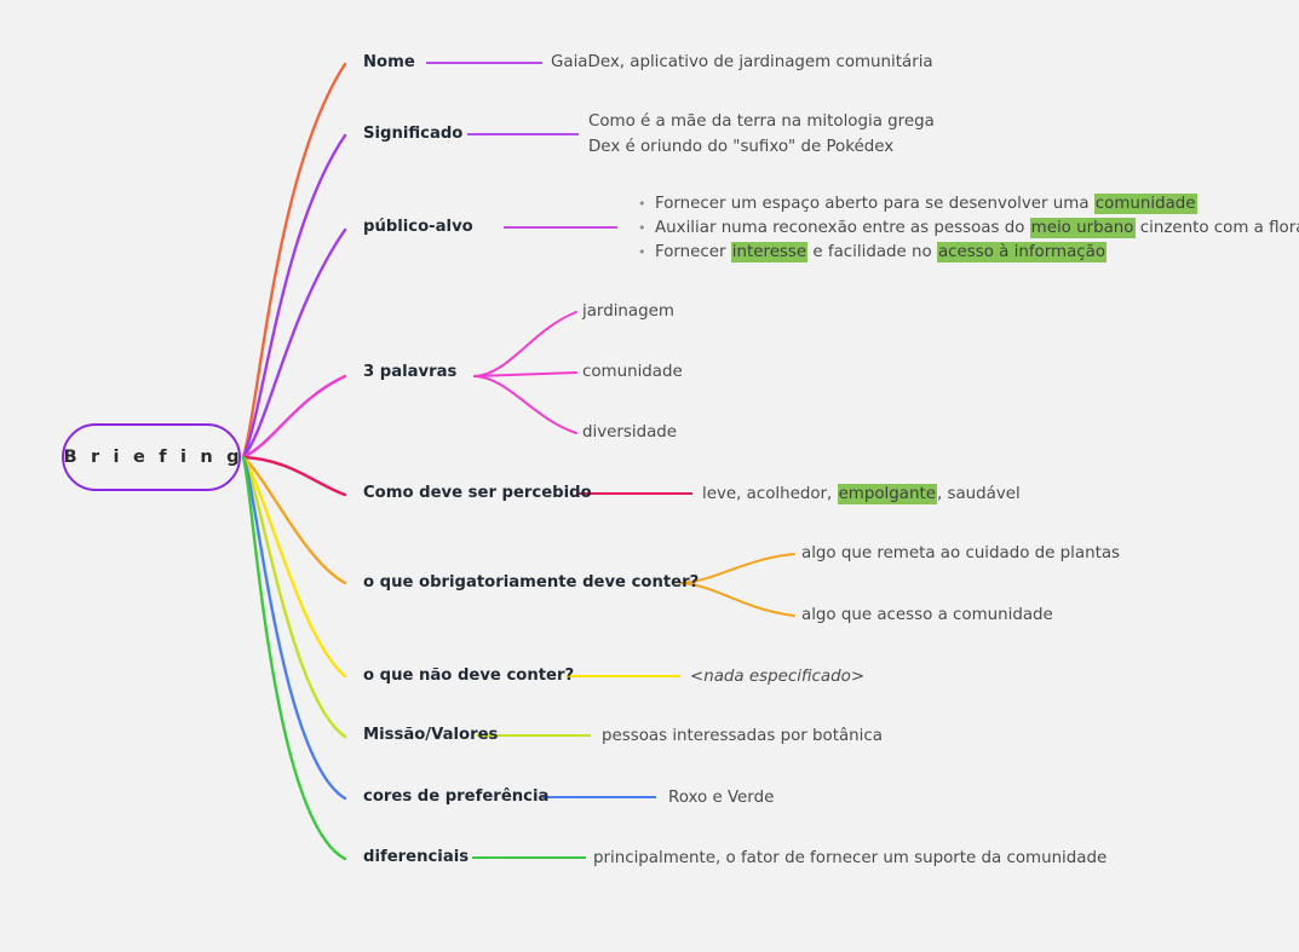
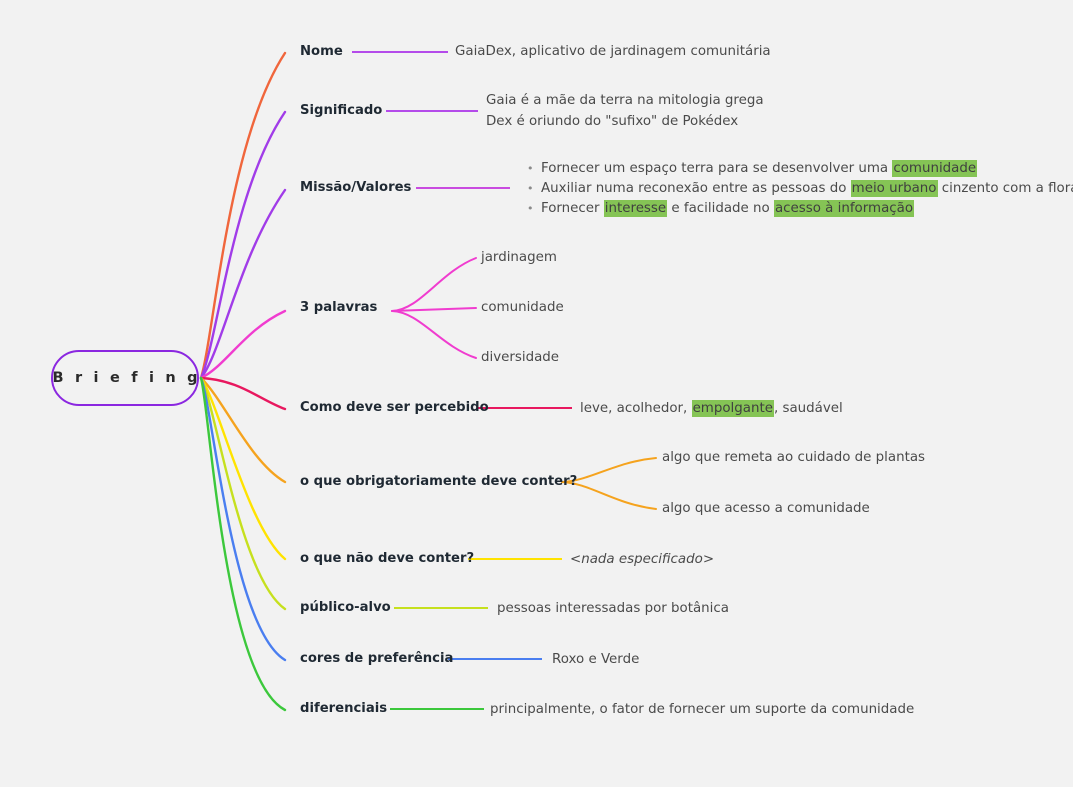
  B r i e f i n g
  Nome
  Significado
- público-alvo
+ Missão/Valores
  3 palavras
  Como deve ser percebido
  o que obrigatoriamente deve conter?
  o que não deve conter?
- Missão/Valores
+ público-alvo
  cores de preferência
  diferenciais
  GaiaDex, aplicativo de jardinagem comunitária
- Como é a mãe da terra na mitologia grega
+ Gaia é a mãe da terra na mitologia grega
  Dex é oriundo do "sufixo" de Pokédex
- Fornecer um espaço aberto para se desenvolver uma comunidade
+ Fornecer um espaço terra para se desenvolver uma comunidade
  Auxiliar numa reconexão entre as pessoas do meio urbano cinzento com a flor
  Fornecer interesse e facilidade no acesso à informação
  jardinagem
  comunidade
  diversidade
  leve, acolhedor, empolgante, saudável
  algo que remeta ao cuidado de plantas
  algo que acesso a comunidade
  <nada especificado>
  pessoas interessadas por botânica
  Roxo e Verde
  principalmente, o fator de fornecer um suporte da comunidade
